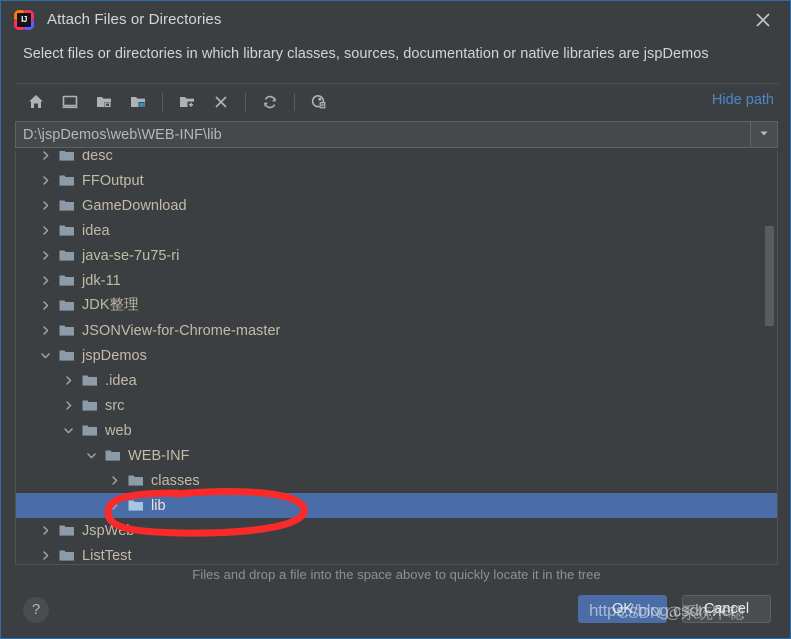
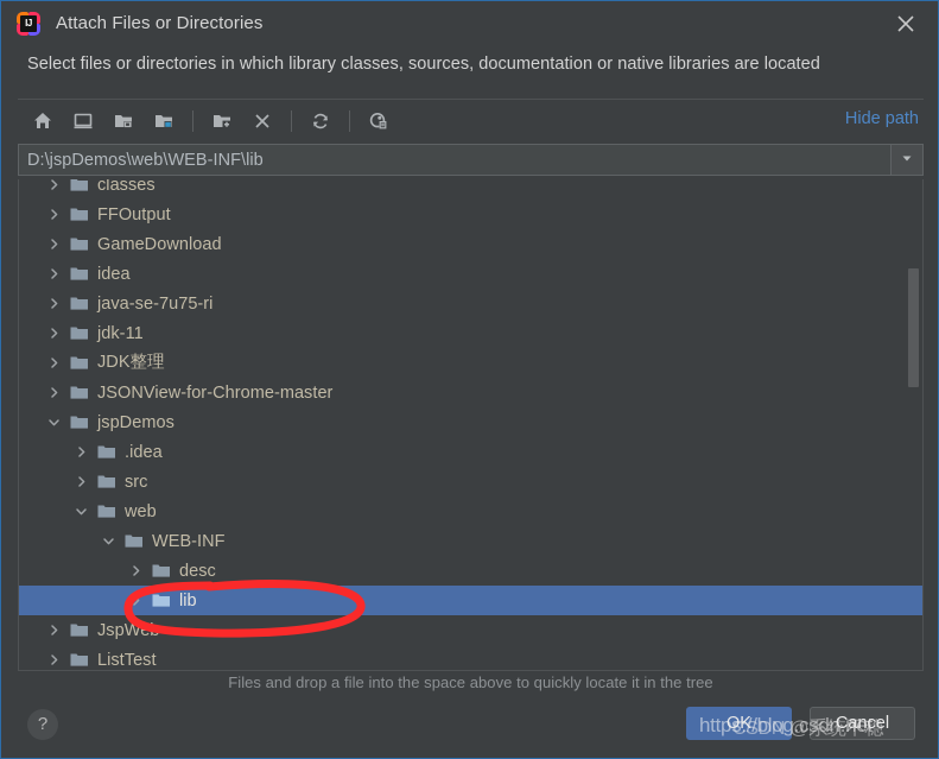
  IJ
  Attach Files or Directories
- Select files or directories in which library classes, sources, documentation or native libraries are jspDemos
+ Select files or directories in which library classes, sources, documentation or native libraries are located
  Hide path
  D:\jspDemos\web\WEB-INF\lib
- desc
+ classes
  FFOutput
  GameDownload
  idea
  java-se-7u75-ri
  jdk-11
  JDK整理
  JSONView-for-Chrome-master
  jspDemos
  .idea
  src
  web
  WEB-INF
- classes
+ desc
  lib
  ListTest
  Files and drop a file into the space above to quickly locate it in the tree
  ?
  OK
  Cancel
  https://blog.csdn.net
  CSDN @系统不稳
